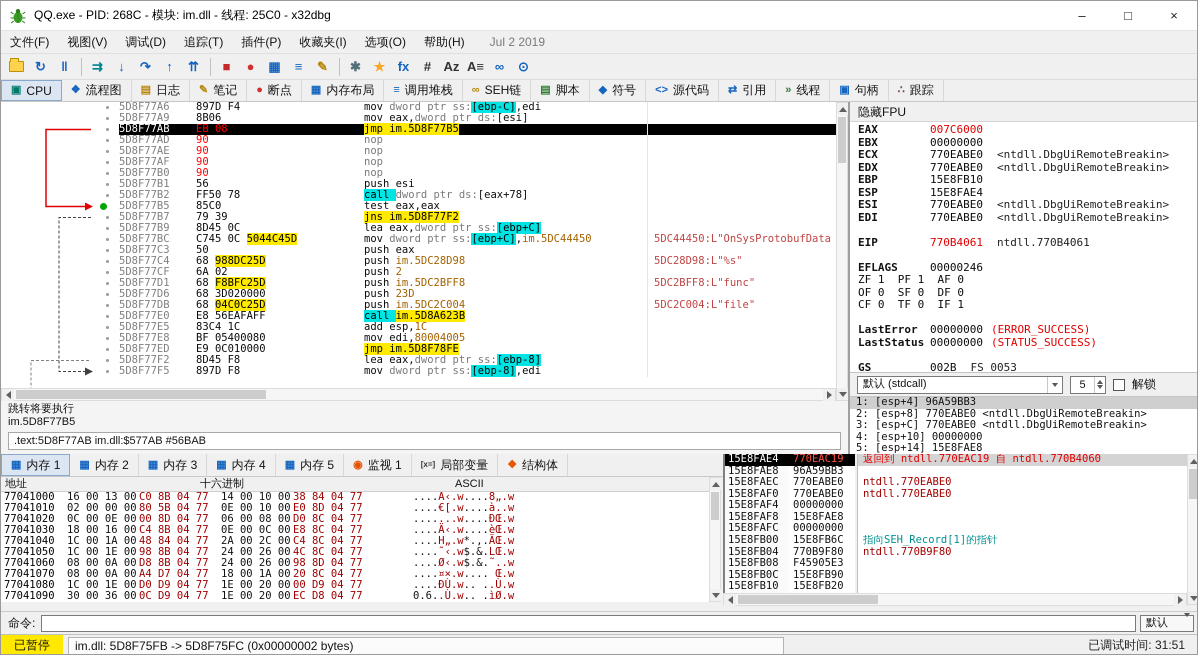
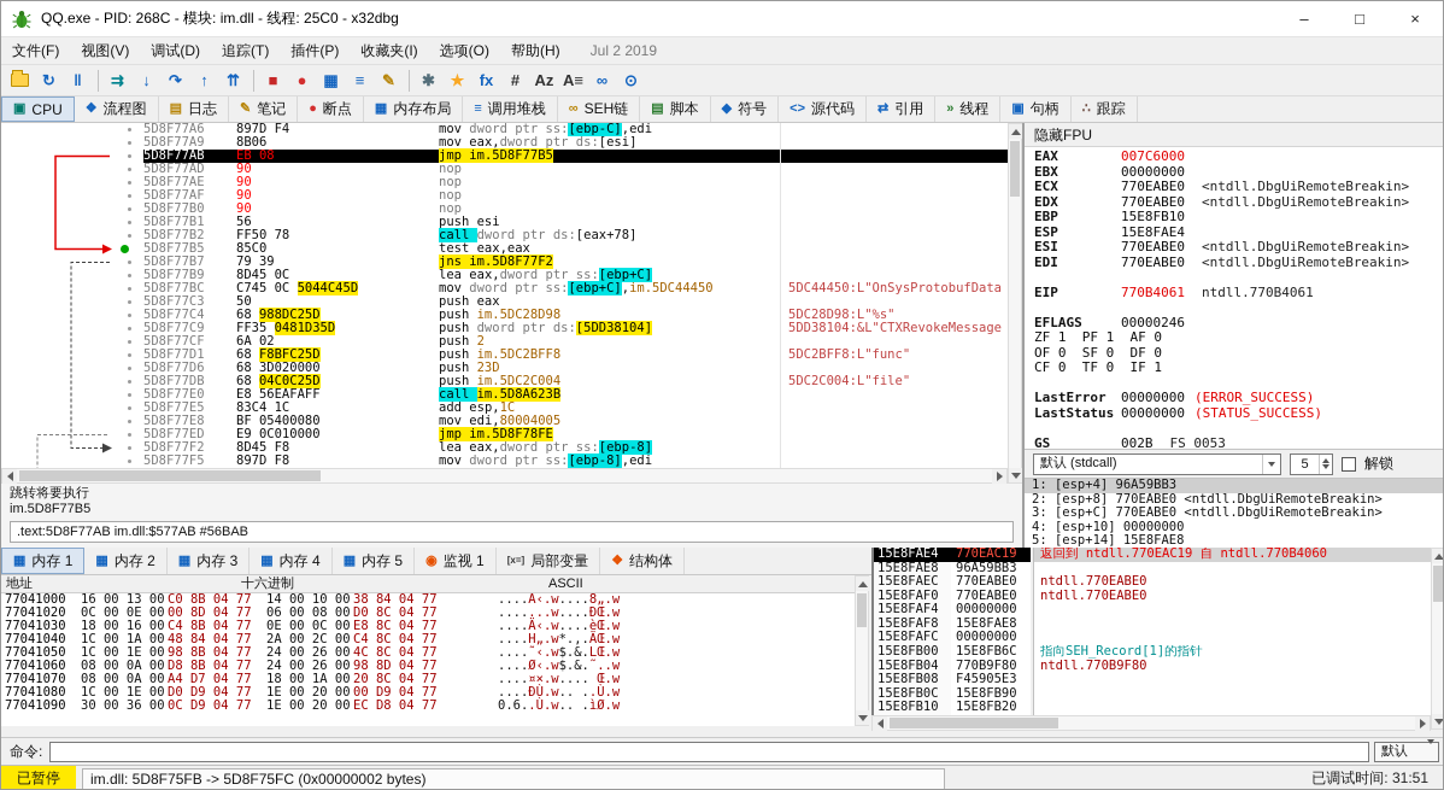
  QQ.exe - PID: 268C - 模块: im.dll - 线程: 25C0 - x32dbg
  –
  □
  ×
  文件(F)
  视图(V)
  调试(D)
  追踪(T)
  插件(P)
  收藏夹(I)
  选项(O)
  帮助(H)
  Jul 2 2019
  ↻
  ‖
  ⇉
  ↓
  ↷
  ↑
  ⇈
  ■
  ●
  ▦
  ≡
  ✎
  ✱
  ★
  fx
  #
  Az
  A≡
  ∞
  ⊙
  ▣
  CPU
  ❖
  流程图
  ▤
  日志
  ✎
  笔记
  ●
  断点
  ▦
  内存布局
  ≡
  调用堆栈
  ∞
  SEH链
  ▤
  脚本
  ◆
  符号
  <>
  源代码
  ⇄
  引用
  »
  线程
  ▣
  句柄
  ∴
  跟踪
  5D8F77A6
  897D F4
  mov dword ptr ss:[ebp-C],edi
  5D8F77A9
  8B06
  mov eax,dword ptr ds:[esi]
  5D8F77AB
  EB 08
  jmp im.5D8F77B5
  5D8F77AD
  90
  nop
  5D8F77AE
  90
  nop
  5D8F77AF
  90
  nop
  5D8F77B0
  90
  nop
  5D8F77B1
  56
  push esi
  5D8F77B2
  FF50 78
  call dword ptr ds:[eax+78]
  5D8F77B5
  85C0
  test eax,eax
  5D8F77B7
  79 39
  jns im.5D8F77F2
  5D8F77B9
  8D45 0C
  lea eax,dword ptr ss:[ebp+C]
  5D8F77BC
  C745 0C 5044C45D
  mov dword ptr ss:[ebp+C],im.5DC44450
  5DC44450:L"OnSysProtobufData
  5D8F77C3
  50
  push eax
  5D8F77C4
  68 988DC25D
  push im.5DC28D98
  5DC28D98:L"%s"
+ 5D8F77C9
+ FF35 0481D35D
+ push dword ptr ds:[5DD38104]
+ 5DD38104:&L"CTXRevokeMessage
  5D8F77CF
  6A 02
  push 2
  5D8F77D1
  68 F8BFC25D
  push im.5DC2BFF8
  5DC2BFF8:L"func"
  5D8F77D6
  68 3D020000
  push 23D
  5D8F77DB
  68 04C0C25D
  push im.5DC2C004
  5DC2C004:L"file"
  5D8F77E0
  E8 56EAFAFF
  call im.5D8A623B
  5D8F77E5
  83C4 1C
  add esp,1C
  5D8F77E8
  BF 05400080
  mov edi,80004005
  5D8F77ED
  E9 0C010000
  jmp im.5D8F78FE
  5D8F77F2
  8D45 F8
  lea eax,dword ptr ss:[ebp-8]
  5D8F77F5
  897D F8
  mov dword ptr ss:[ebp-8],edi
  跳转将要执行
  im.5D8F77B5
  .text:5D8F77AB im.dll:$577AB #56BAB
  隐藏FPU
  EAX
  007C6000
  EBX
  00000000
  ECX
  770EABE0
  <ntdll.DbgUiRemoteBreakin>
  EDX
  770EABE0
  <ntdll.DbgUiRemoteBreakin>
  EBP
  15E8FB10
  ESP
  15E8FAE4
  ESI
  770EABE0
  <ntdll.DbgUiRemoteBreakin>
  EDI
  770EABE0
  <ntdll.DbgUiRemoteBreakin>
  EIP
  770B4061
  ntdll.770B4061
  EFLAGS
  00000246
  ZF 1 PF 1 AF 0
  OF 0 SF 0 DF 0
  CF 0 TF 0 IF 1
  LastError
  00000000
  (ERROR_SUCCESS)
  LastStatus
  00000000
  (STATUS_SUCCESS)
  GS
  002B
  FS 0053
  默认 (stdcall)
  5
  解锁
  1: [esp+4] 96A59BB3
  2: [esp+8] 770EABE0 <ntdll.DbgUiRemoteBreakin>
  3: [esp+C] 770EABE0 <ntdll.DbgUiRemoteBreakin>
  4: [esp+10] 00000000
  5: [esp+14] 15E8FAE8
  ▦
  内存 1
  ▦
  内存 2
  ▦
  内存 3
  ▦
  内存 4
  ▦
  内存 5
  ◉
  监视 1
  [x=]
  局部变量
  ❖
  结构体
  地址
  十六进制
  ASCII
  77041000
  16 00 13 00
  C0 8B 04 77
  14 00 10 00
  38 84 04 77
  ....À‹.w....8„.w
- 77041010
- 02 00 00 00
- 80 5B 04 77
- 0E 00 10 00
- E0 8D 04 77
- ....€[.w....à..w
  77041020
  0C 00 0E 00
  00 8D 04 77
  06 00 08 00
  D0 8C 04 77
  .......w....ÐŒ.w
  77041030
  18 00 16 00
  C4 8B 04 77
  0E 00 0C 00
  E8 8C 04 77
  ....Ä‹.w....èŒ.w
  77041040
  1C 00 1A 00
  48 84 04 77
  2A 00 2C 00
  C4 8C 04 77
  ....H„.w*.,.ÄŒ.w
  77041050
  1C 00 1E 00
  98 8B 04 77
  24 00 26 00
  4C 8C 04 77
  ....˜‹.w$.&.LŒ.w
  77041060
  08 00 0A 00
  D8 8B 04 77
  24 00 26 00
  98 8D 04 77
  ....Ø‹.w$.&.˜..w
  77041070
  08 00 0A 00
  A4 D7 04 77
  18 00 1A 00
  20 8C 04 77
  ....¤×.w.... Œ.w
  77041080
  1C 00 1E 00
  D0 D9 04 77
  1E 00 20 00
  00 D9 04 77
  ....ÐÙ.w.. ..Ù.w
  77041090
  30 00 36 00
  0C D9 04 77
  1E 00 20 00
  EC D8 04 77
  0.6..Ù.w.. .ìØ.w
  15E8FAE4
  770EAC19
  15E8FAE8
  96A59BB3
  15E8FAEC
  770EABE0
  15E8FAF0
  770EABE0
  15E8FAF4
  00000000
  15E8FAF8
  15E8FAE8
  15E8FAFC
  00000000
  15E8FB00
  15E8FB6C
  15E8FB04
  770B9F80
  15E8FB08
  F45905E3
  15E8FB0C
  15E8FB90
  15E8FB10
  15E8FB20
  返回到 ntdll.770EAC19 自 ntdll.770B4060
  ntdll.770EABE0
  ntdll.770EABE0
  指向SEH_Record[1]的指针
  ntdll.770B9F80
  命令:
  默认
  已暂停
  im.dll: 5D8F75FB -> 5D8F75FC (0x00000002 bytes)
  已调试时间: 31:51
